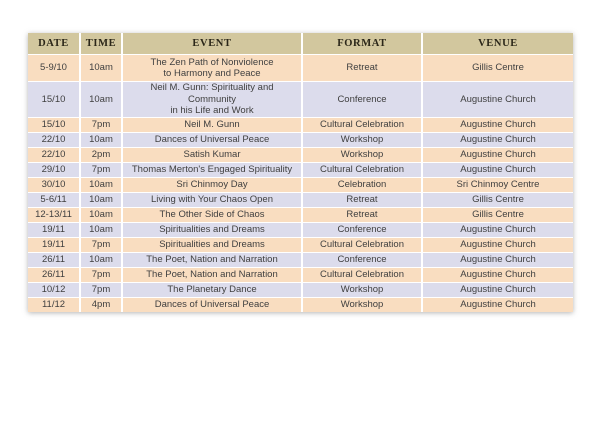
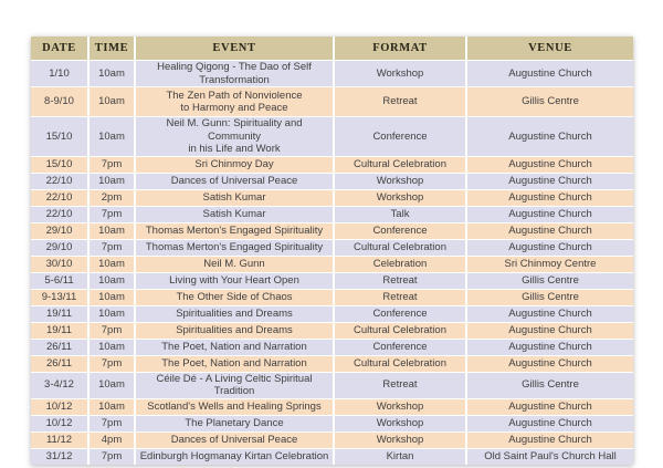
  DATE	TIME	EVENT	FORMAT	VENUE
+ 1/10	10am	Healing Qigong - The Dao of Self Transformation	Workshop	Augustine Church
- 5-9/10	10am	The Zen Path of Nonviolence to Harmony and Peace	Retreat	Gillis Centre
+ 8-9/10	10am	The Zen Path of Nonviolence to Harmony and Peace	Retreat	Gillis Centre
  15/10	10am	Neil M. Gunn: Spirituality and Community in his Life and Work	Conference	Augustine Church
- 15/10	7pm	Neil M. Gunn	Cultural Celebration	Augustine Church
+ 15/10	7pm	Sri Chinmoy Day	Cultural Celebration	Augustine Church
  22/10	10am	Dances of Universal Peace	Workshop	Augustine Church
  22/10	2pm	Satish Kumar	Workshop	Augustine Church
+ 22/10	7pm	Satish Kumar	Talk	Augustine Church
+ 29/10	10am	Thomas Merton's Engaged Spirituality	Conference	Augustine Church
  29/10	7pm	Thomas Merton's Engaged Spirituality	Cultural Celebration	Augustine Church
- 30/10	10am	Sri Chinmoy Day	Celebration	Sri Chinmoy Centre
+ 30/10	10am	Neil M. Gunn	Celebration	Sri Chinmoy Centre
- 5-6/11	10am	Living with Your Chaos Open	Retreat	Gillis Centre
+ 5-6/11	10am	Living with Your Heart Open	Retreat	Gillis Centre
- 12-13/11	10am	The Other Side of Chaos	Retreat	Gillis Centre
+ 9-13/11	10am	The Other Side of Chaos	Retreat	Gillis Centre
  19/11	10am	Spiritualities and Dreams	Conference	Augustine Church
  19/11	7pm	Spiritualities and Dreams	Cultural Celebration	Augustine Church
  26/11	10am	The Poet, Nation and Narration	Conference	Augustine Church
  26/11	7pm	The Poet, Nation and Narration	Cultural Celebration	Augustine Church
+ 3-4/12	10am	Céile Dé - A Living Celtic Spiritual Tradition	Retreat	Gillis Centre
+ 10/12	10am	Scotland's Wells and Healing Springs	Workshop	Augustine Church
  10/12	7pm	The Planetary Dance	Workshop	Augustine Church
  11/12	4pm	Dances of Universal Peace	Workshop	Augustine Church
+ 31/12	7pm	Edinburgh Hogmanay Kirtan Celebration	Kirtan	Old Saint Paul's Church Hall
